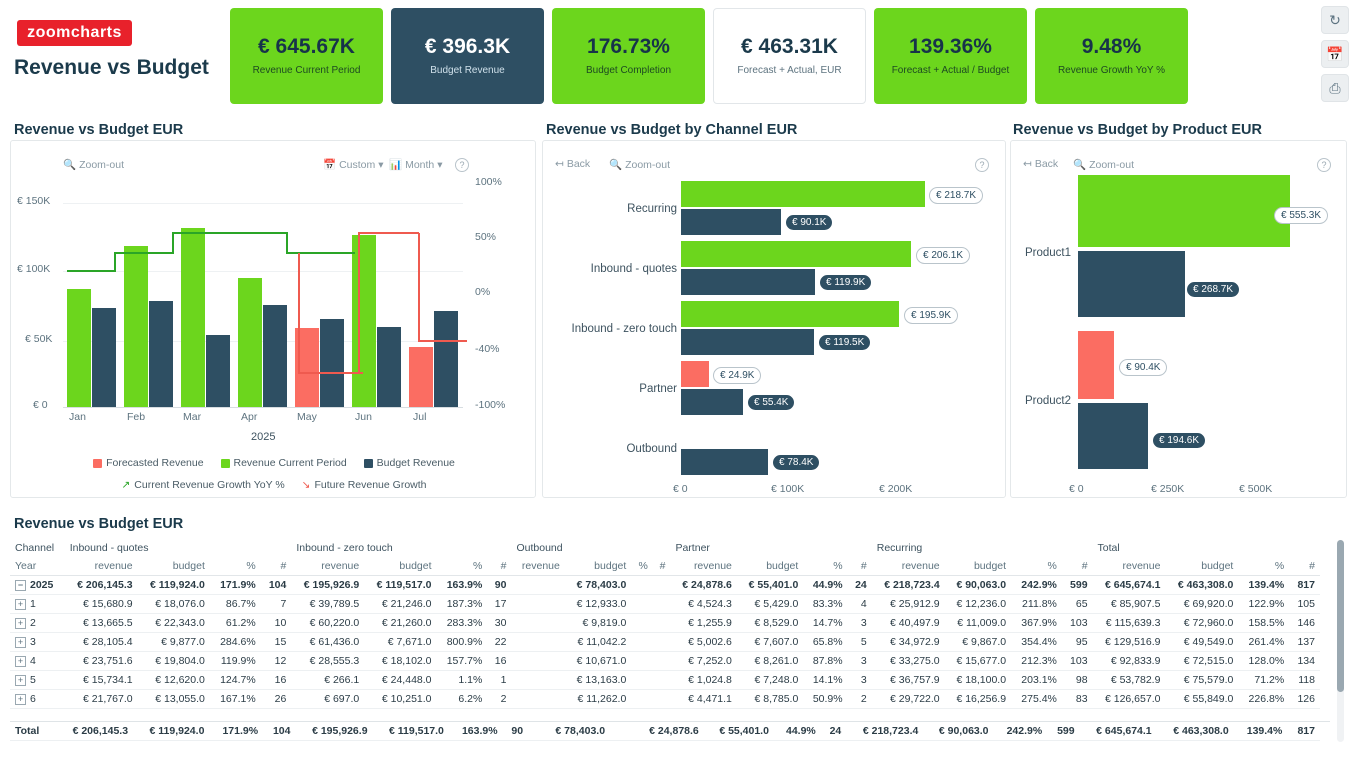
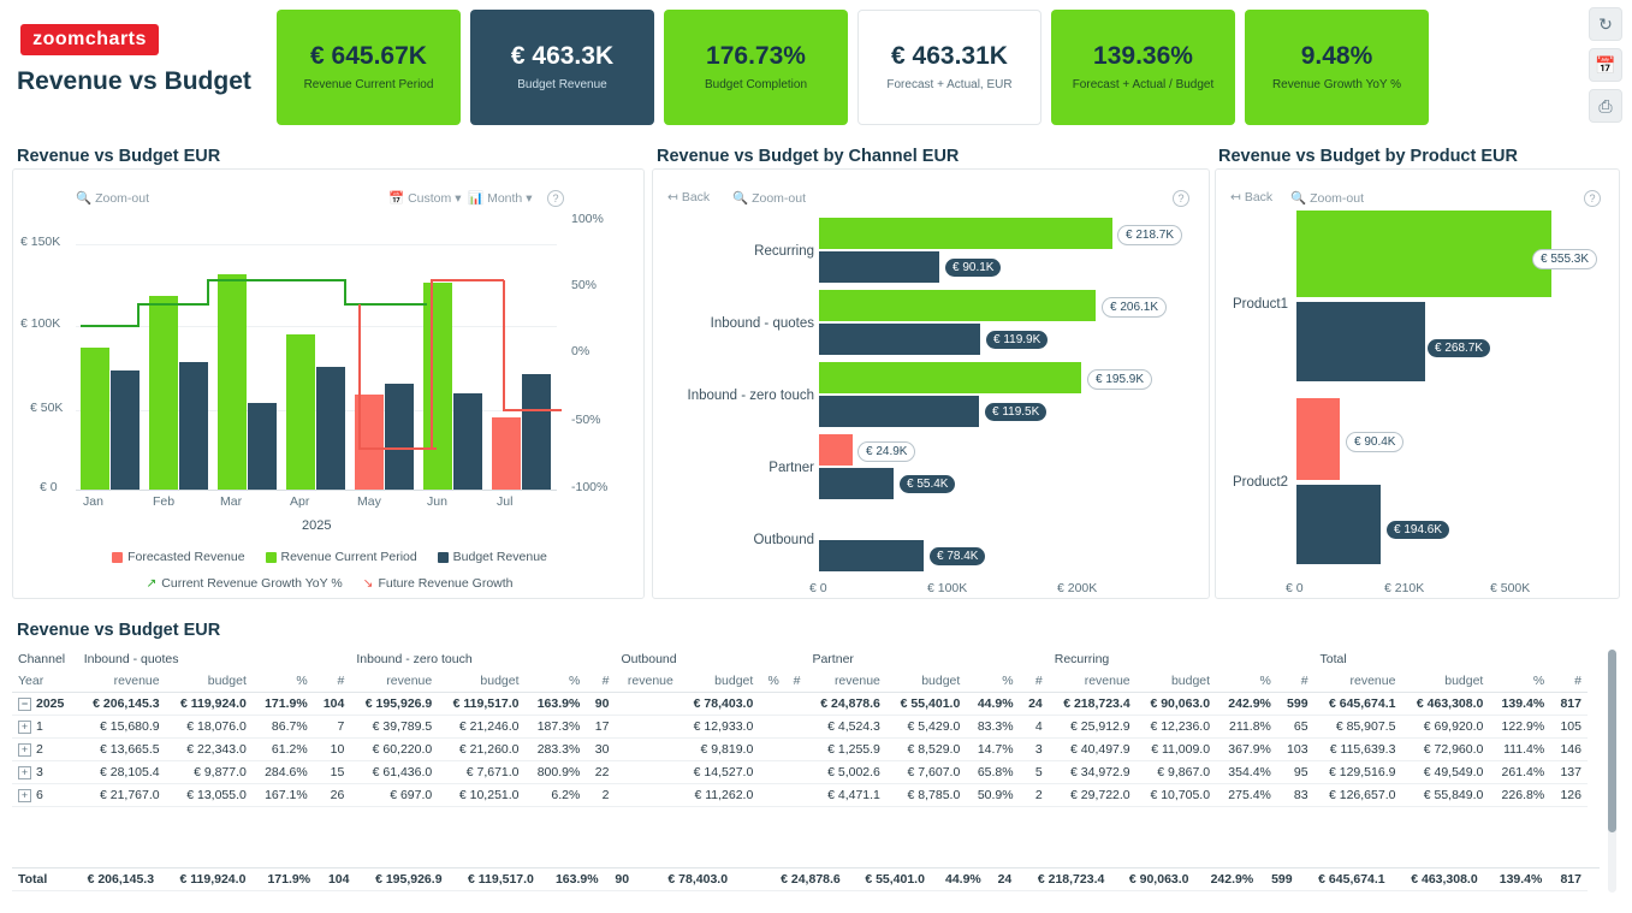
  zoomcharts
  Revenue vs Budget
  € 645.67K
  Revenue Current Period
- € 396.3K
+ € 463.3K
  Budget Revenue
  176.73%
  Budget Completion
  € 463.31K
  Forecast + Actual, EUR
  139.36%
  Forecast + Actual / Budget
  9.48%
  Revenue Growth YoY %
  ↻
  📅
  ⎙
  Revenue vs Budget EUR
  Revenue vs Budget by Channel EUR
  Revenue vs Budget by Product EUR
  Revenue vs Budget EUR
  🔍
  Zoom-out
  📅
  Custom
  ▾
  📊
  Month
  ▾
  ?
  € 150K
  € 100K
  € 50K
  € 0
  100%
  50%
  0%
- -40%
+ -50%
  -100%
  Jan
  Feb
  Mar
  Apr
  May
  Jun
  Jul
  2025
  Forecasted Revenue
  Revenue Current Period
  Budget Revenue
  ↗
  Current Revenue Growth YoY %
  ↘
  Future Revenue Growth
  ↤
  Back
  🔍
  Zoom-out
  ?
  Recurring
  Inbound - quotes
  Inbound - zero touch
  Partner
  Outbound
  € 218.7K
  € 90.1K
  € 206.1K
  € 119.9K
  € 195.9K
  € 119.5K
  € 24.9K
  € 55.4K
  € 78.4K
  € 0
  € 100K
  € 200K
  ↤
  Back
  🔍
  Zoom-out
  ?
  Product1
  Product2
  € 555.3K
  € 268.7K
  € 90.4K
  € 194.6K
  € 0
- € 250K
+ € 210K
  € 500K
  Channel	Inbound - quotes	Inbound - zero touch	Outbound	Partner	Recurring	Total
  Year	revenue	budget	%	#	revenue	budget	%	#	revenue	budget	%	#	revenue	budget	%	#	revenue	budget	%	#	revenue	budget	%	#
  − 2025	€ 206,145.3	€ 119,924.0	171.9%	104	€ 195,926.9	€ 119,517.0	163.9%	90		€ 78,403.0			€ 24,878.6	€ 55,401.0	44.9%	24	€ 218,723.4	€ 90,063.0	242.9%	599	€ 645,674.1	€ 463,308.0	139.4%	817
  + 1	€ 15,680.9	€ 18,076.0	86.7%	7	€ 39,789.5	€ 21,246.0	187.3%	17		€ 12,933.0			€ 4,524.3	€ 5,429.0	83.3%	4	€ 25,912.9	€ 12,236.0	211.8%	65	€ 85,907.5	€ 69,920.0	122.9%	105
- + 2	€ 13,665.5	€ 22,343.0	61.2%	10	€ 60,220.0	€ 21,260.0	283.3%	30		€ 9,819.0			€ 1,255.9	€ 8,529.0	14.7%	3	€ 40,497.9	€ 11,009.0	367.9%	103	€ 115,639.3	€ 72,960.0	158.5%	146
+ + 2	€ 13,665.5	€ 22,343.0	61.2%	10	€ 60,220.0	€ 21,260.0	283.3%	30		€ 9,819.0			€ 1,255.9	€ 8,529.0	14.7%	3	€ 40,497.9	€ 11,009.0	367.9%	103	€ 115,639.3	€ 72,960.0	111.4%	146
- + 3	€ 28,105.4	€ 9,877.0	284.6%	15	€ 61,436.0	€ 7,671.0	800.9%	22		€ 11,042.2			€ 5,002.6	€ 7,607.0	65.8%	5	€ 34,972.9	€ 9,867.0	354.4%	95	€ 129,516.9	€ 49,549.0	261.4%	137
+ + 3	€ 28,105.4	€ 9,877.0	284.6%	15	€ 61,436.0	€ 7,671.0	800.9%	22		€ 14,527.0			€ 5,002.6	€ 7,607.0	65.8%	5	€ 34,972.9	€ 9,867.0	354.4%	95	€ 129,516.9	€ 49,549.0	261.4%	137
- + 4	€ 23,751.6	€ 19,804.0	119.9%	12	€ 28,555.3	€ 18,102.0	157.7%	16		€ 10,671.0			€ 7,252.0	€ 8,261.0	87.8%	3	€ 33,275.0	€ 15,677.0	212.3%	103	€ 92,833.9	€ 72,515.0	128.0%	134
- + 5	€ 15,734.1	€ 12,620.0	124.7%	16	€ 266.1	€ 24,448.0	1.1%	1		€ 13,163.0			€ 1,024.8	€ 7,248.0	14.1%	3	€ 36,757.9	€ 18,100.0	203.1%	98	€ 53,782.9	€ 75,579.0	71.2%	118
- + 6	€ 21,767.0	€ 13,055.0	167.1%	26	€ 697.0	€ 10,251.0	6.2%	2		€ 11,262.0			€ 4,471.1	€ 8,785.0	50.9%	2	€ 29,722.0	€ 16,256.9	275.4%	83	€ 126,657.0	€ 55,849.0	226.8%	126
+ + 6	€ 21,767.0	€ 13,055.0	167.1%	26	€ 697.0	€ 10,251.0	6.2%	2		€ 11,262.0			€ 4,471.1	€ 8,785.0	50.9%	2	€ 29,722.0	€ 10,705.0	275.4%	83	€ 126,657.0	€ 55,849.0	226.8%	126
  Total	€ 206,145.3	€ 119,924.0	171.9%	104	€ 195,926.9	€ 119,517.0	163.9%	90		€ 78,403.0			€ 24,878.6	€ 55,401.0	44.9%	24	€ 218,723.4	€ 90,063.0	242.9%	599	€ 645,674.1	€ 463,308.0	139.4%	817
